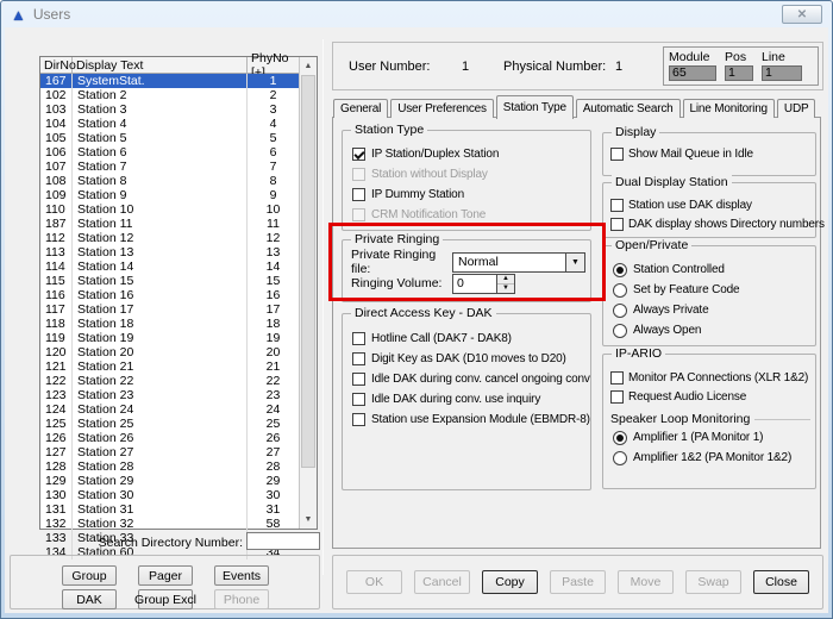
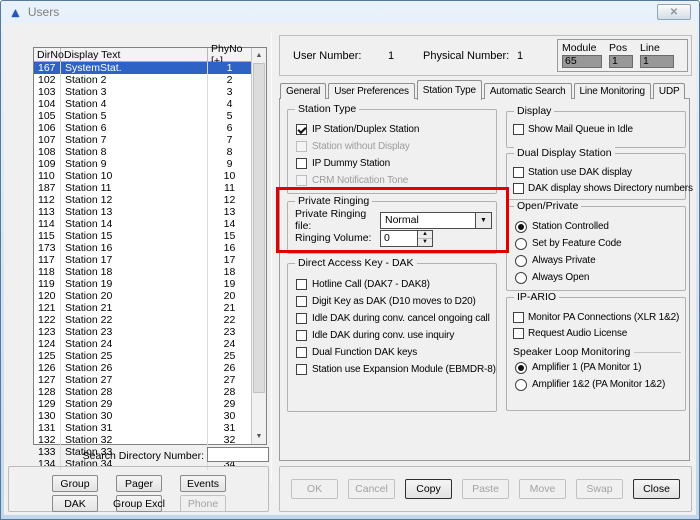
  ▲
  Users
  ✕
  DirNo
  Display Text
  PhyNo [+]
  167
  SystemStat.
  1
  102
  Station 2
  2
  103
  Station 3
  3
  104
  Station 4
  4
  105
  Station 5
  5
  106
  Station 6
  6
  107
  Station 7
  7
  108
  Station 8
  8
  109
  Station 9
  9
  110
  Station 10
  10
  187
  Station 11
  11
  112
  Station 12
  12
  113
  Station 13
  13
  114
  Station 14
  14
  115
  Station 15
  15
- 116
+ 173
  Station 16
  16
  117
  Station 17
  17
  118
  Station 18
  18
  119
  Station 19
  19
  120
  Station 20
  20
  121
  Station 21
  21
  122
  Station 22
  22
  123
  Station 23
  23
  124
  Station 24
  24
  125
  Station 25
  25
  126
  Station 26
  26
  127
  Station 27
  27
  128
  Station 28
  28
  129
  Station 29
  29
  130
  Station 30
  30
  131
  Station 31
  31
  132
  Station 32
- 58
+ 32
  133
  Station 33
  134
- Station 60
+ Station 34
  34
  Search Directory Number:
  User Number:
  1
  Physical Number:
  1
  Module
  65
  Pos
  1
  Line
  1
  General
  User Preferences
  Station Type
  Automatic Search
  Line Monitoring
  UDP
  Station Type
  IP Station/Duplex Station
  Station without Display
  IP Dummy Station
  CRM Notification Tone
  Private Ringing
  Private Ringing file:
  Normal
  Ringing Volume:
  0
  Direct Access Key - DAK
  Hotline Call (DAK7 - DAK8)
  Digit Key as DAK (D10 moves to D20)
- Idle DAK during conv. cancel ongoing conv
+ Idle DAK during conv. cancel ongoing call
  Idle DAK during conv. use inquiry
+ Dual Function DAK keys
  Station use Expansion Module (EBMDR-8)
  Display
  Show Mail Queue in Idle
  Dual Display Station
  Station use DAK display
  DAK display shows Directory numbers
  Open/Private
  Station Controlled
  Set by Feature Code
  Always Private
  Always Open
  IP-ARIO
  Monitor PA Connections (XLR 1&2)
  Request Audio License
  Speaker Loop Monitoring
  Amplifier 1 (PA Monitor 1)
  Amplifier 1&2 (PA Monitor 1&2)
  Group
  Pager
  Events
  DAK
  Group Excl
  Phone
  OK
  Cancel
  Copy
  Paste
  Move
  Swap
  Close
